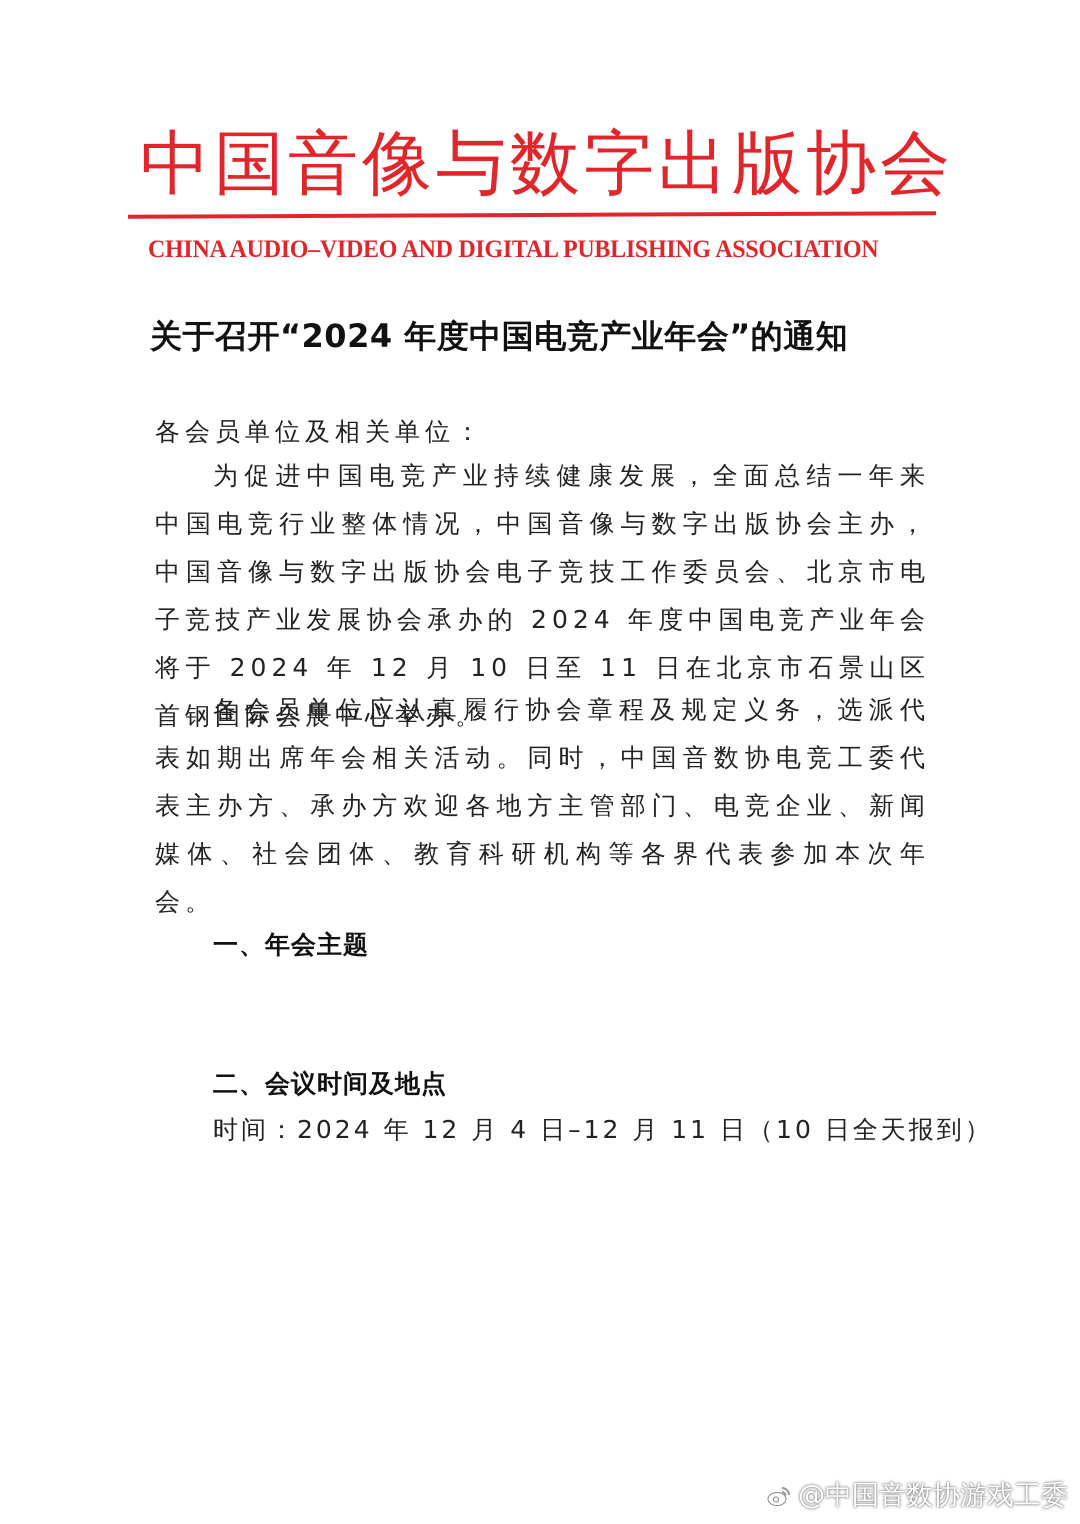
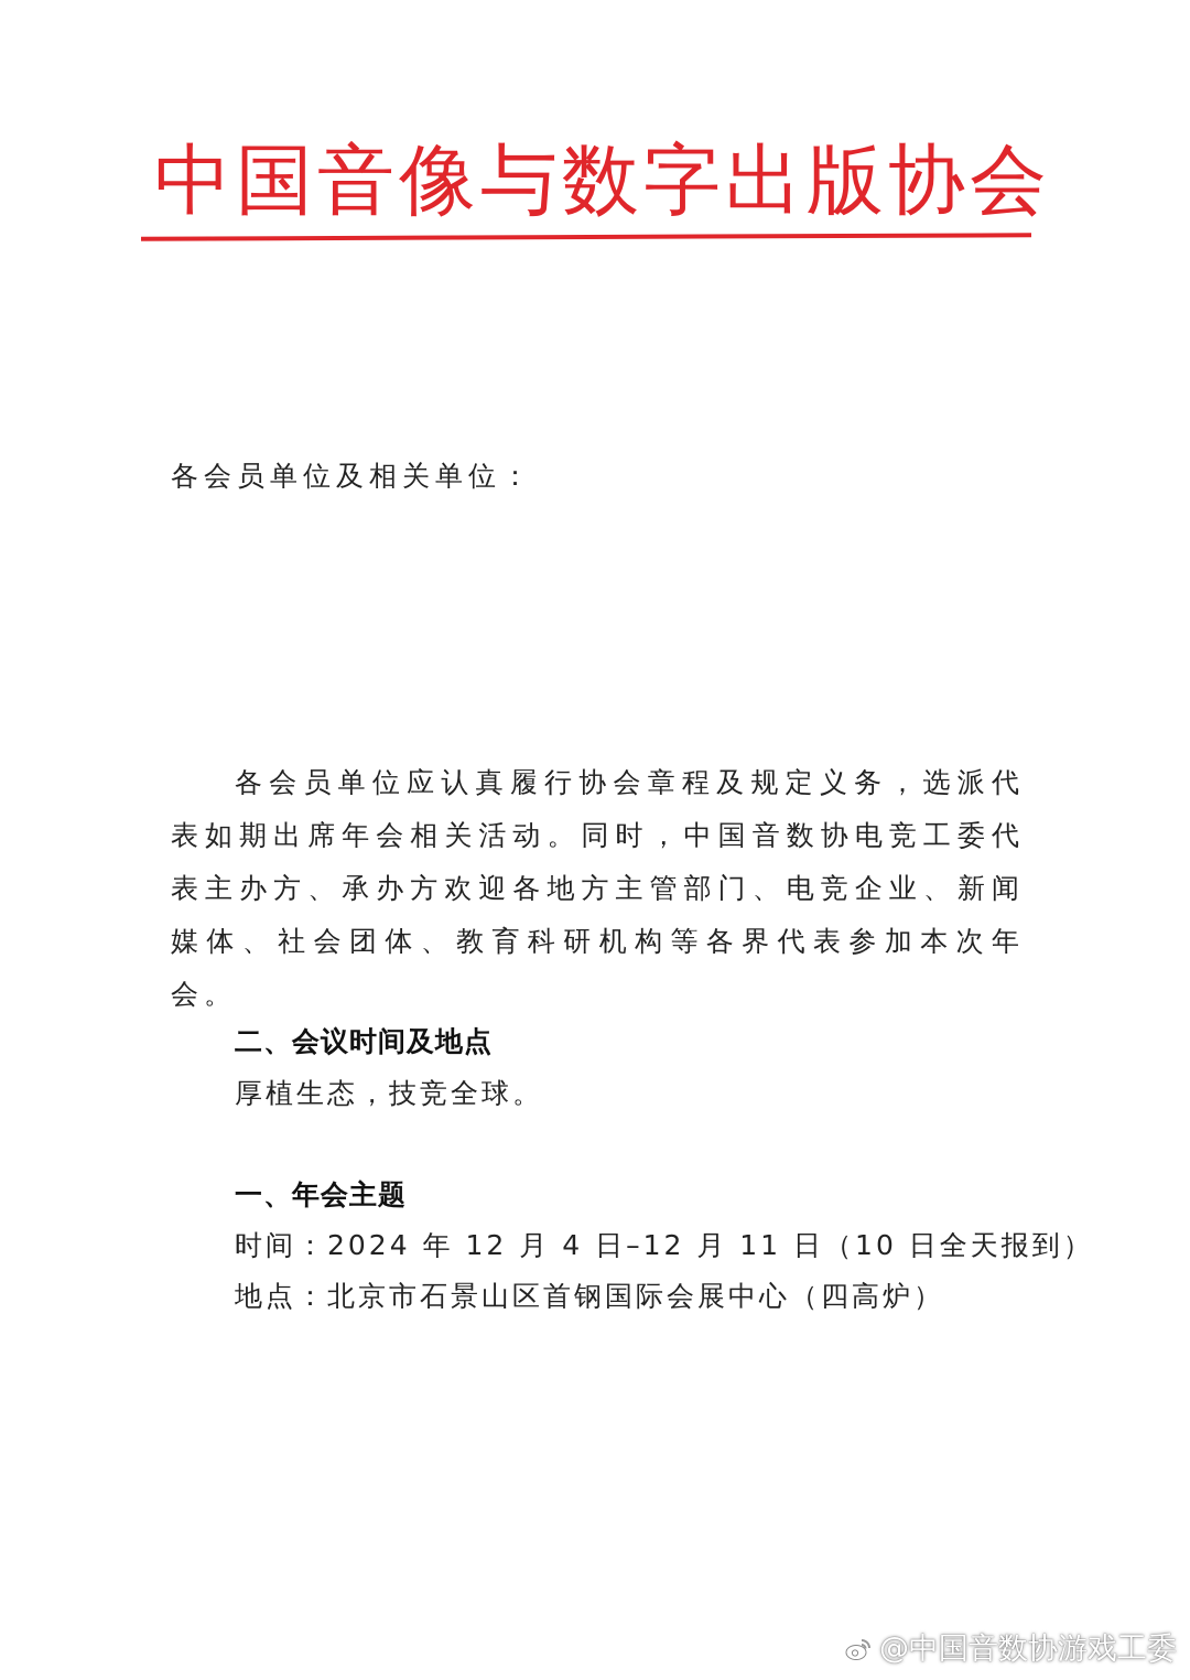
  中国音像与数字出版协会
- CHINA AUDIO–VIDEO AND DIGITAL PUBLISHING ASSOCIATION
- 关于召开“2024 年度中国电竞产业年会”的通知
  各会员单位及相关单位：
- 为促进中国电竞产业持续健康发展，全面总结一年来中国电竞行业整体情况，中国音像与数字出版协会主办，中国音像与数字出版协会电子竞技工作委员会、北京市电子竞技产业发展协会承办的 2024 年度中国电竞产业年会将于 2024 年 12 月 10 日至 11 日在北京市石景山区首钢国际会展中心举办。
  各会员单位应认真履行协会章程及规定义务，选派代表如期出席年会相关活动。同时，中国音数协电竞工委代表主办方、承办方欢迎各地方主管部门、电竞企业、新闻媒体、社会团体、教育科研机构等各界代表参加本次年会。
- 一、年会主题
+ 二、会议时间及地点
+ 厚植生态，技竞全球。
- 二、会议时间及地点
+ 一、年会主题
  时间：2024 年 12 月 4 日–12 月 11 日（10 日全天报到）
+ 地点：北京市石景山区首钢国际会展中心（四高炉）
  @中国音数协游戏工委
